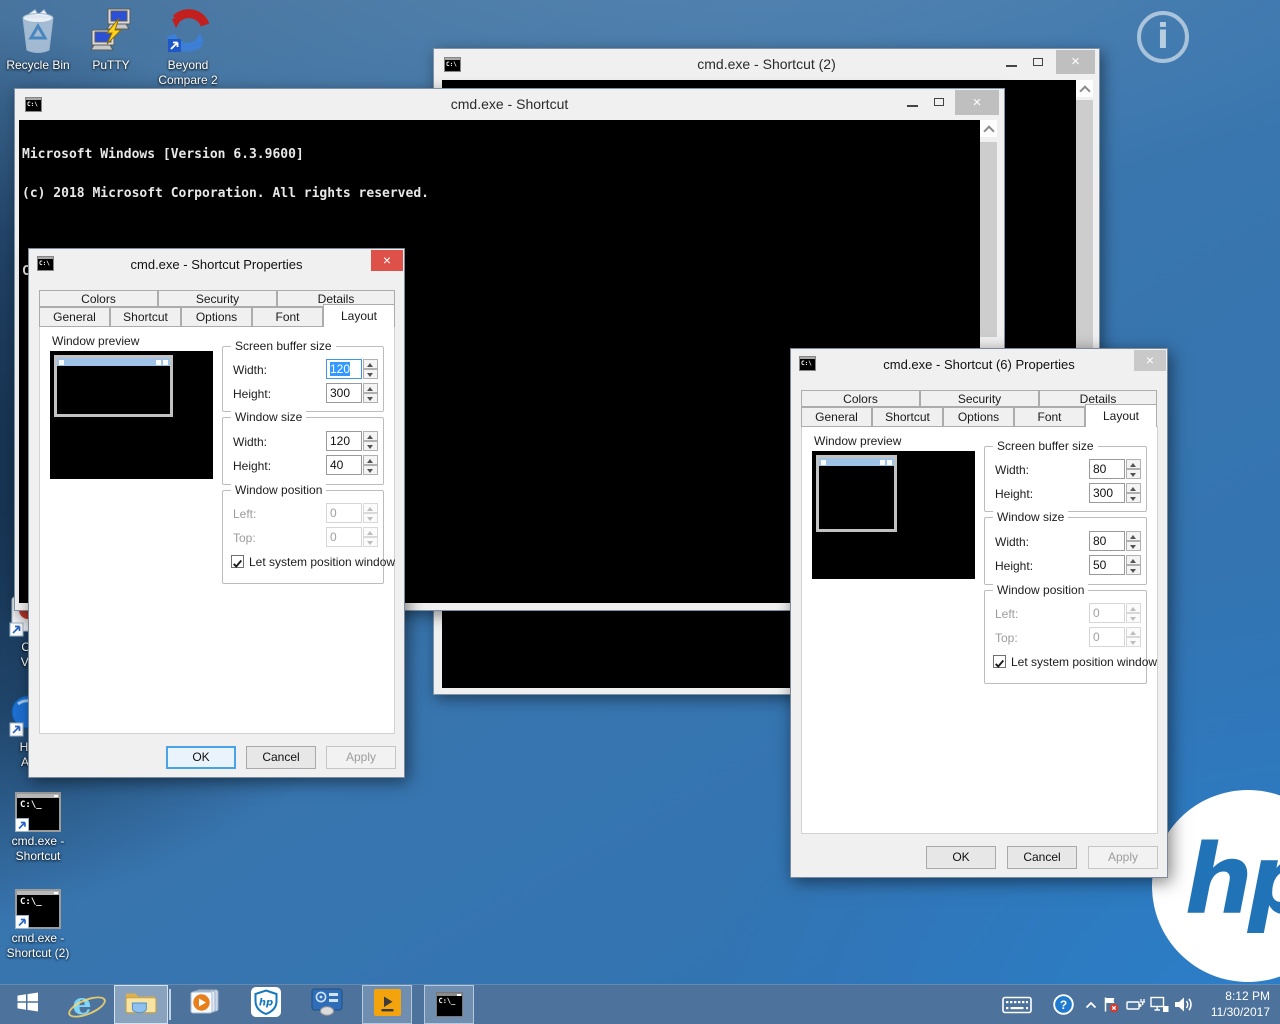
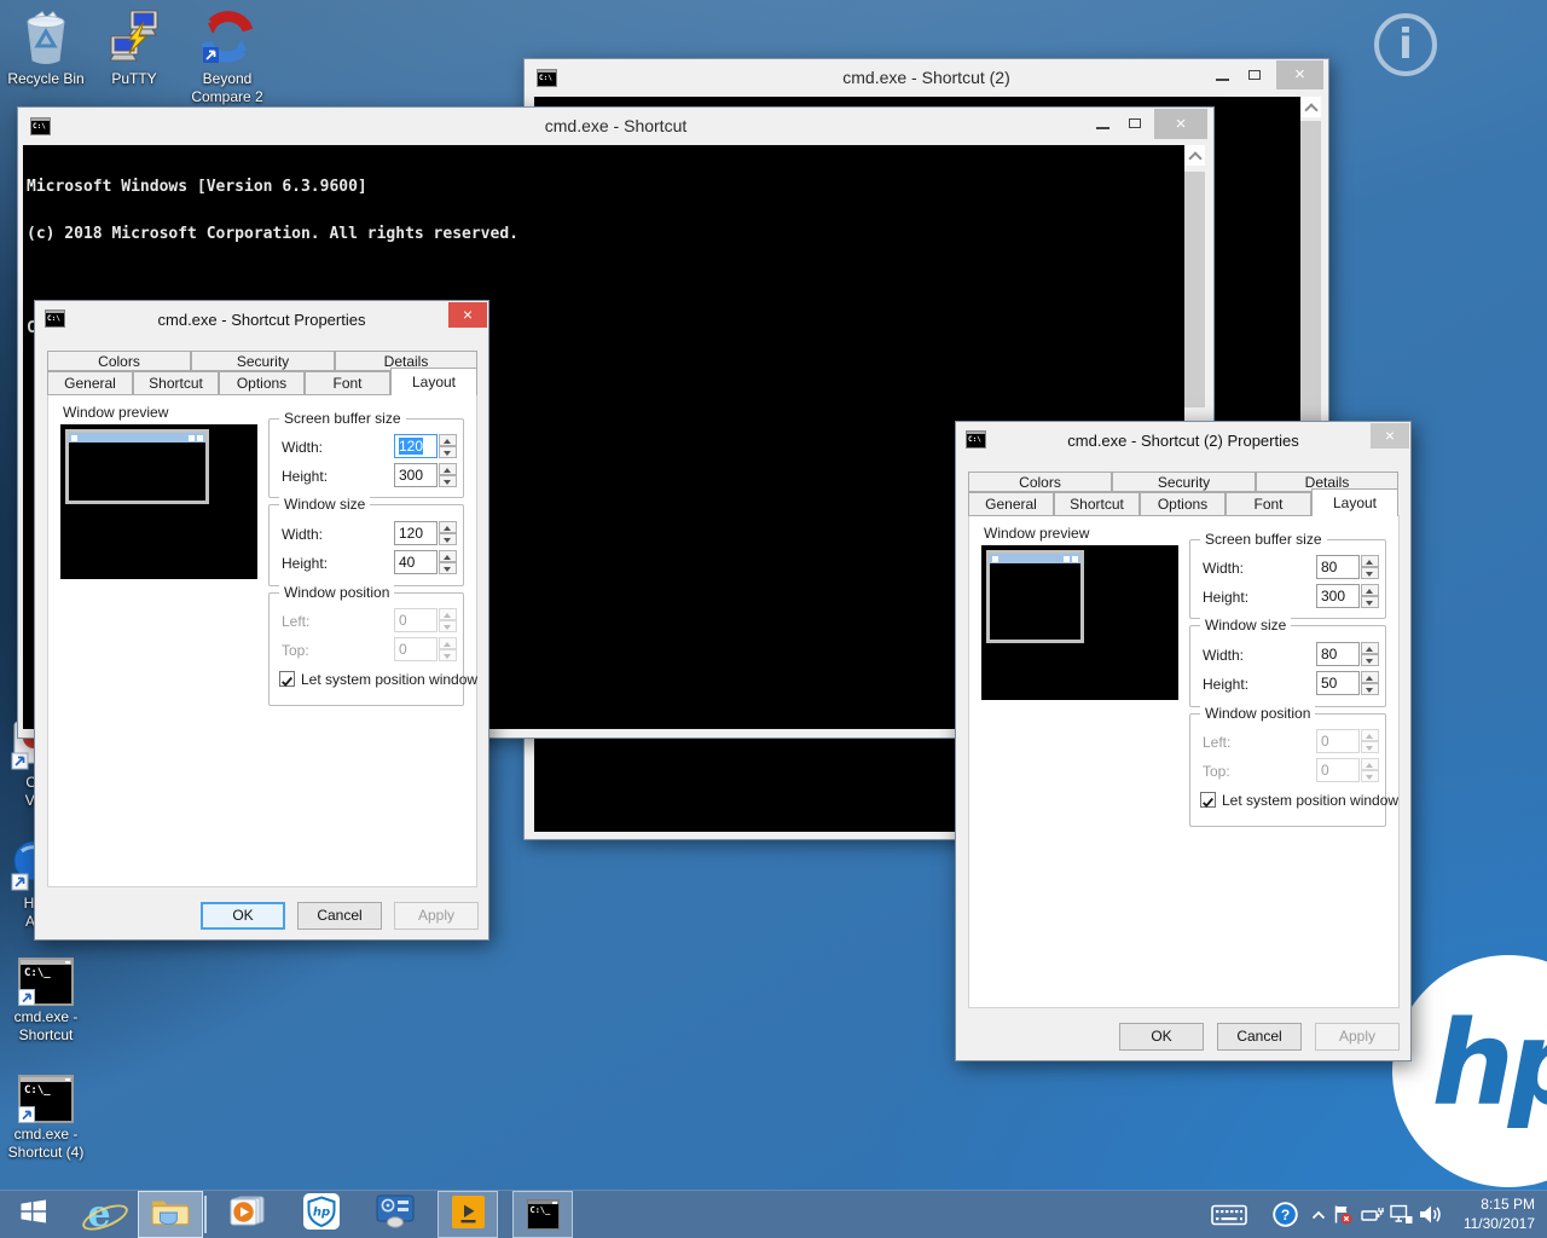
  i
  Recycle Bin
  PuTTY
  Beyond
  Compare 2
  C:\_
  cmd.exe -
  Shortcut
  C:\_
  cmd.exe -
- Shortcut (2)
+ Shortcut (4)
  cmd.exe - Shortcut (2)
  ×
  cmd.exe - Shortcut
  ×
  Microsoft Windows [Version 6.3.9600]
  (c) 2018 Microsoft Corporation. All rights reserved.
  cmd.exe - Shortcut Properties
  ×
  Colors
  Security
  Details
  General
  Shortcut
  Options
  Font
  Layout
  Window preview
  Screen buffer size
  Width:
  120
  Height:
  300
  Window size
  Width:
  120
  Height:
  40
  Window position
  Left:
  0
  Top:
  0
  Let system position window
  OK
  Cancel
  Apply
- cmd.exe - Shortcut (6) Properties
+ cmd.exe - Shortcut (2) Properties
  ×
  Colors
  Security
  Details
  General
  Shortcut
  Options
  Font
  Layout
  Window preview
  Screen buffer size
  Width:
  80
  Height:
  300
  Window size
  Width:
  80
  Height:
  50
  Window position
  Left:
  0
  Top:
  0
  Let system position window
  OK
  Cancel
  Apply
  e
  hp
  C:\_
  ?
- 8:12 PM
+ 8:15 PM
  11/30/2017
